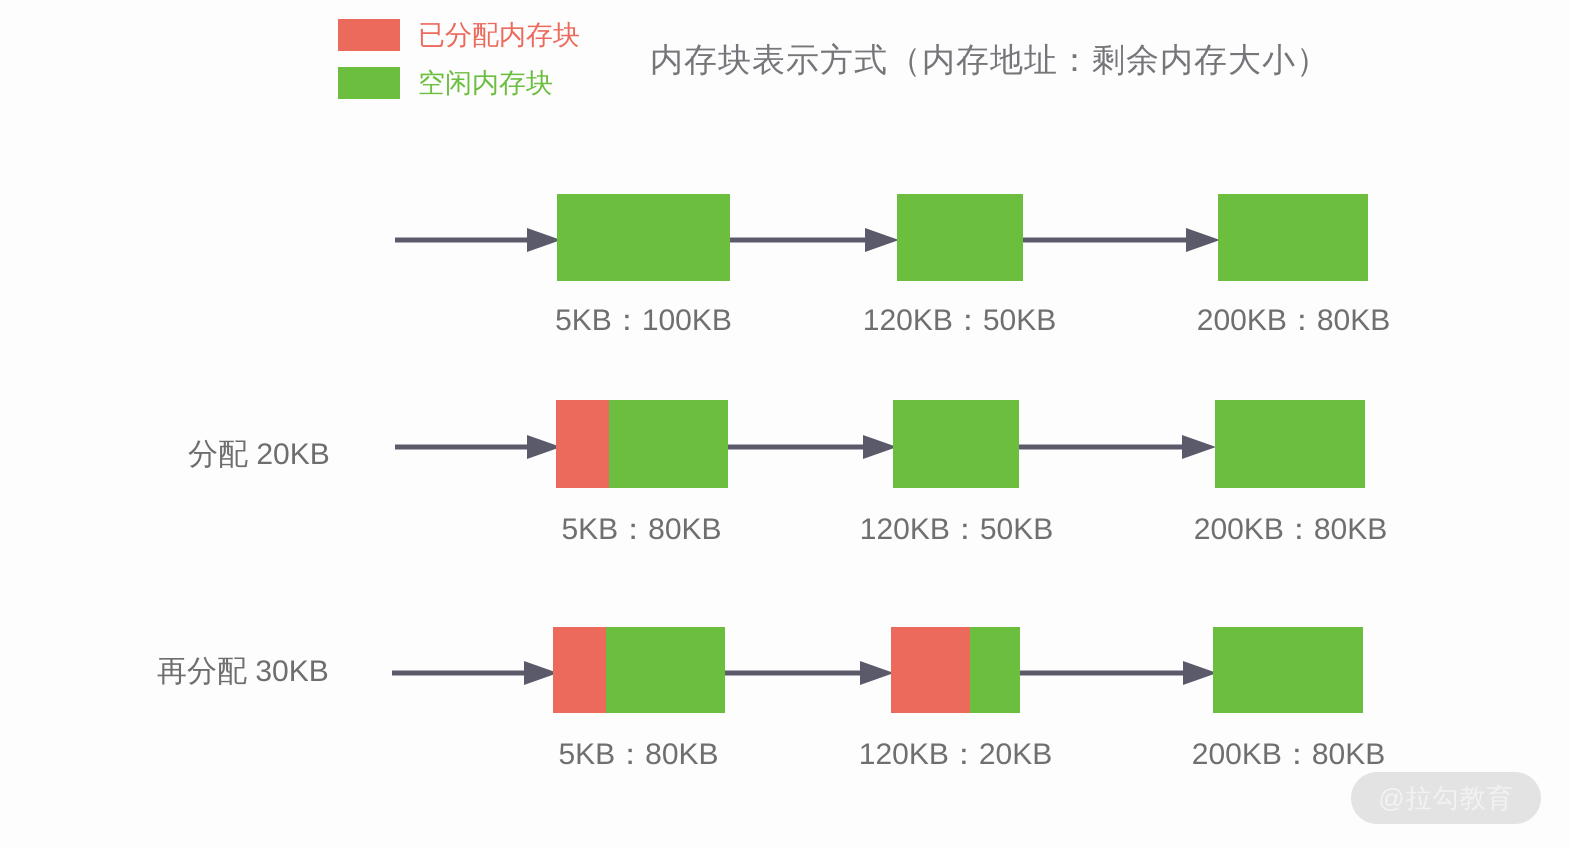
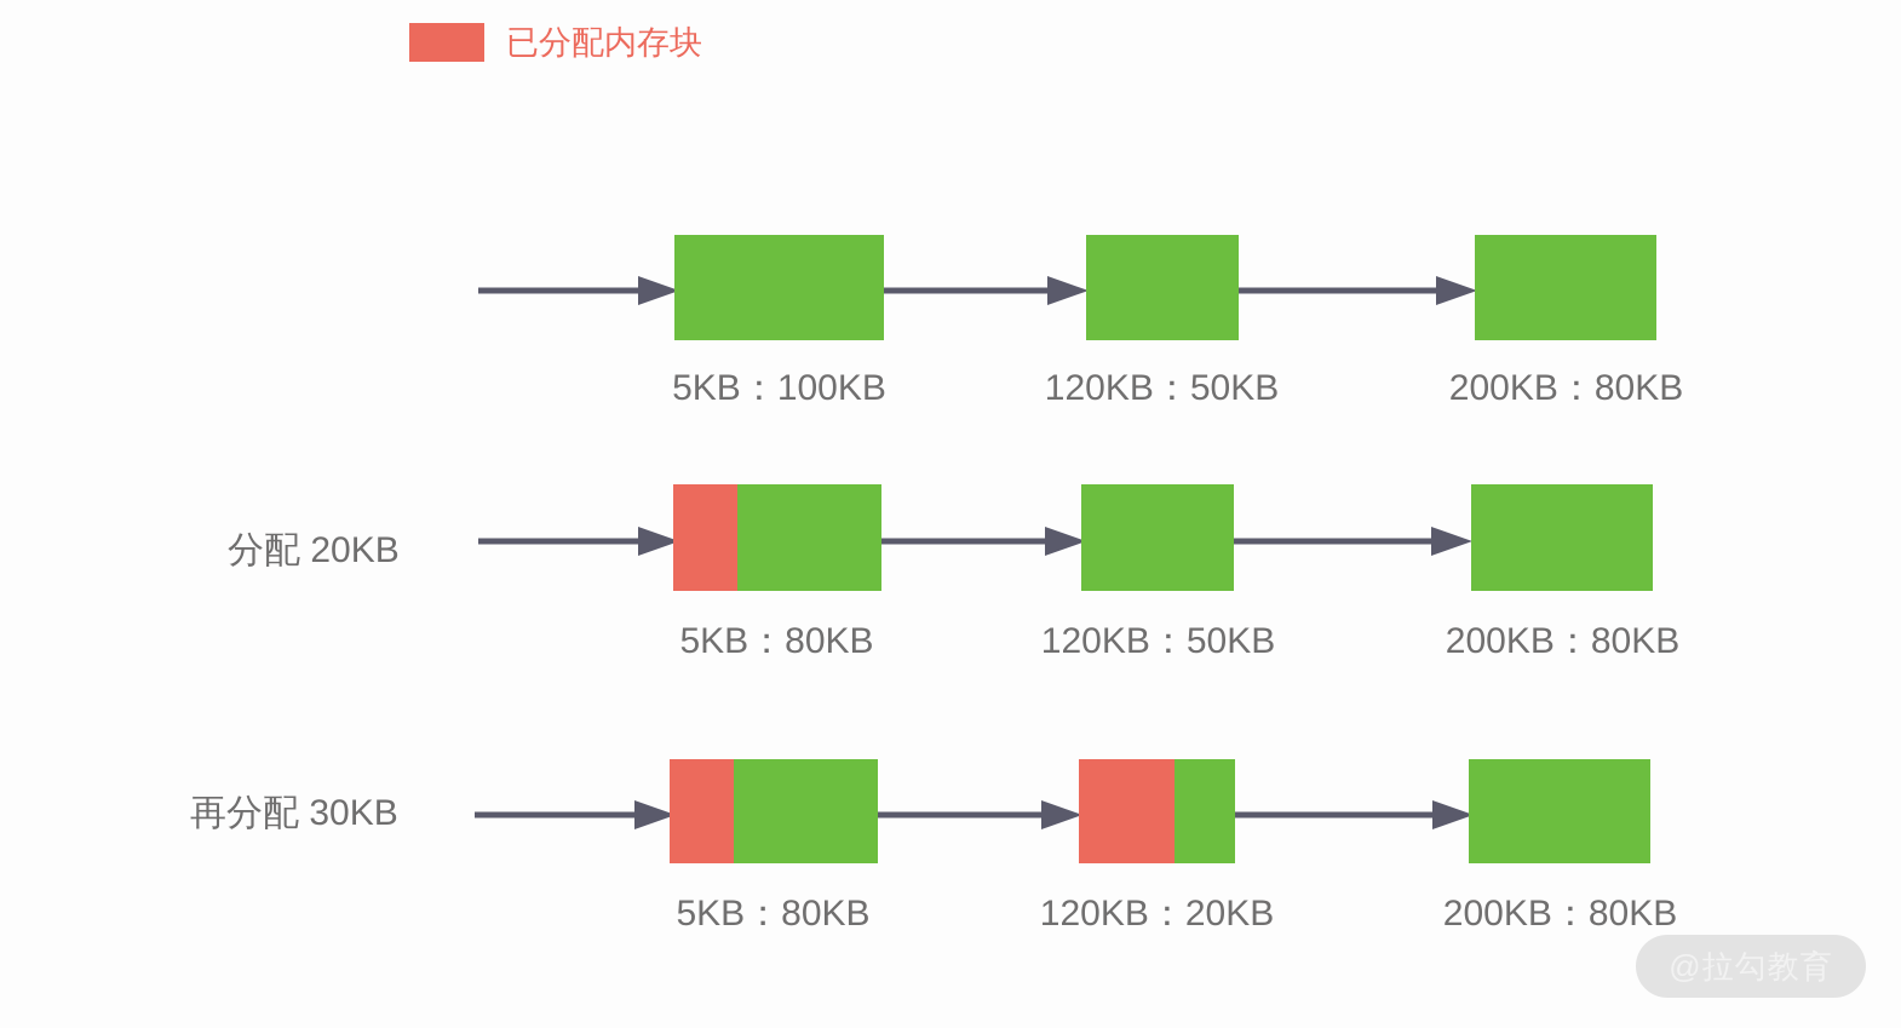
  已分配内存块
- 空闲内存块
- 内存块表示方式（内存地址：剩余内存大小）
  5KB：100KB
  120KB：50KB
  200KB：80KB
  分配 20KB
  5KB：80KB
  120KB：50KB
  200KB：80KB
  再分配 30KB
  5KB：80KB
  120KB：20KB
  200KB：80KB
